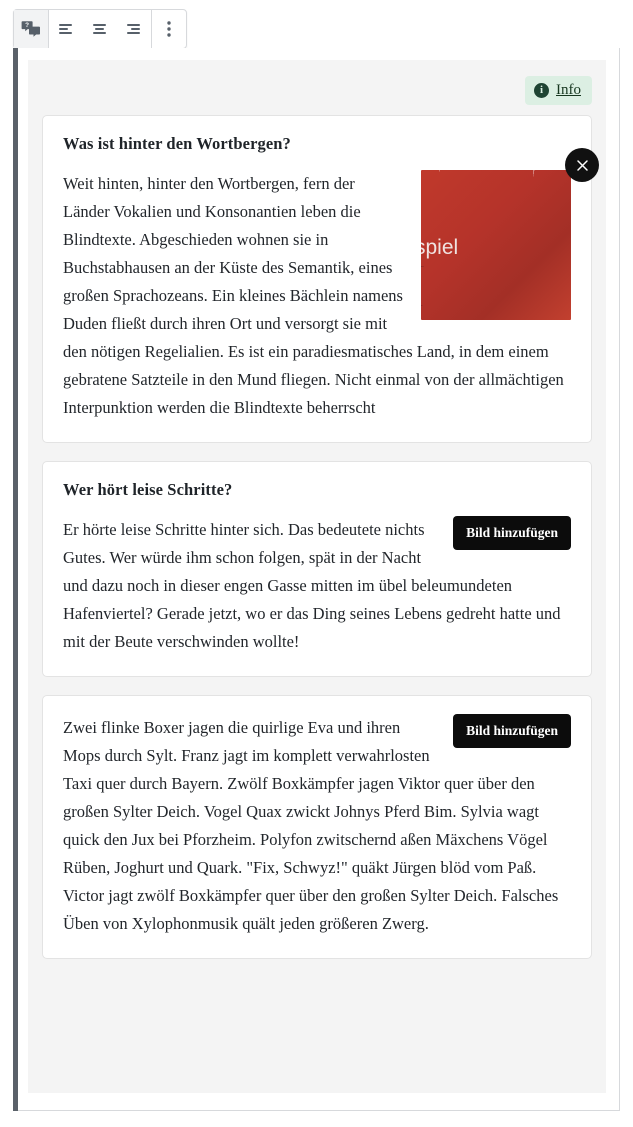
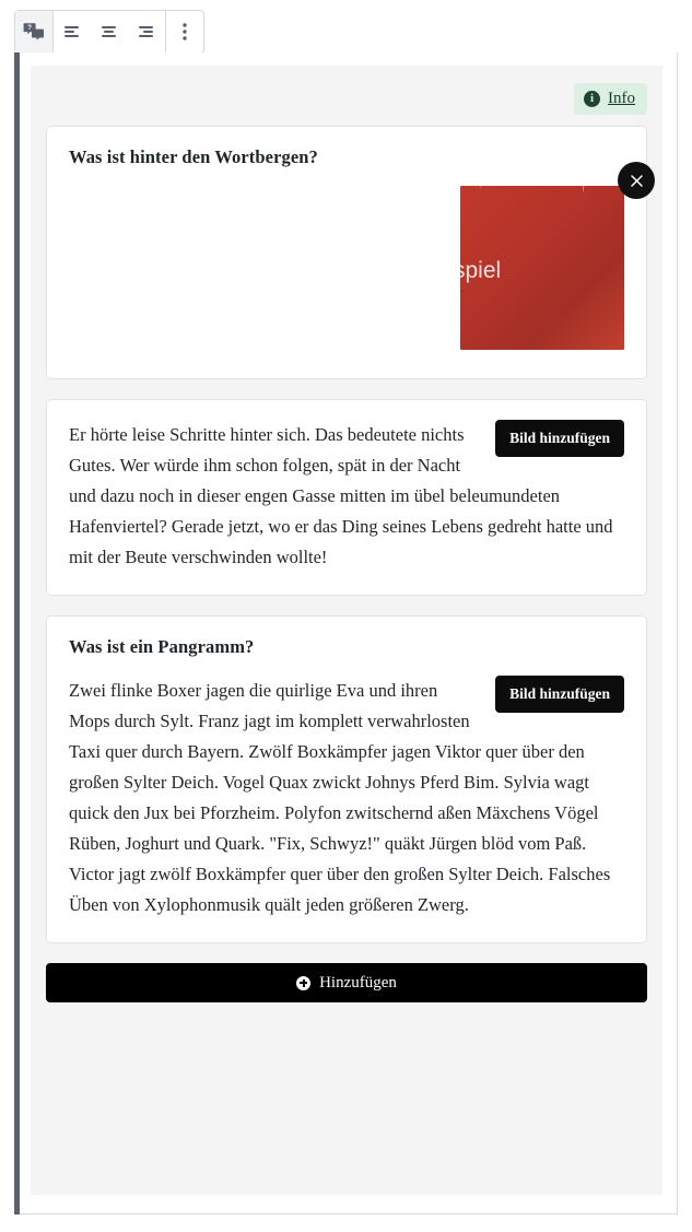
  i
  Info
  Was ist hinter den Wortbergen?
  spiel
- Weit hinten, hinter den Wortbergen, fern der Länder Vokalien und Konsonantien leben die Blindtexte. Abgeschieden wohnen sie in Buchstabhausen an der Küste des Semantik, eines großen Sprachozeans. Ein kleines Bächlein namens Duden fließt durch ihren Ort und versorgt sie mit den nötigen Regelialien. Es ist ein paradiesmatisches Land, in dem einem gebratene Satzteile in den Mund fliegen. Nicht einmal von der allmächtigen Interpunktion werden die Blindtexte beherrscht
- Wer hört leise Schritte?
  Bild hinzufügen
  Er hörte leise Schritte hinter sich. Das bedeutete nichts Gutes. Wer würde ihm schon folgen, spät in der Nacht und dazu noch in dieser engen Gasse mitten im übel beleumundeten Hafenviertel? Gerade jetzt, wo er das Ding seines Lebens gedreht hatte und mit der Beute verschwinden wollte!
+ Was ist ein Pangramm?
  Bild hinzufügen
  Zwei flinke Boxer jagen die quirlige Eva und ihren Mops durch Sylt. Franz jagt im komplett verwahrlosten Taxi quer durch Bayern. Zwölf Boxkämpfer jagen Viktor quer über den großen Sylter Deich. Vogel Quax zwickt Johnys Pferd Bim. Sylvia wagt quick den Jux bei Pforzheim. Polyfon zwitschernd aßen Mäxchens Vögel Rüben, Joghurt und Quark. "Fix, Schwyz!" quäkt Jürgen blöd vom Paß. Victor jagt zwölf Boxkämpfer quer über den großen Sylter Deich. Falsches Üben von Xylophonmusik quält jeden größeren Zwerg.
+ Hinzufügen
